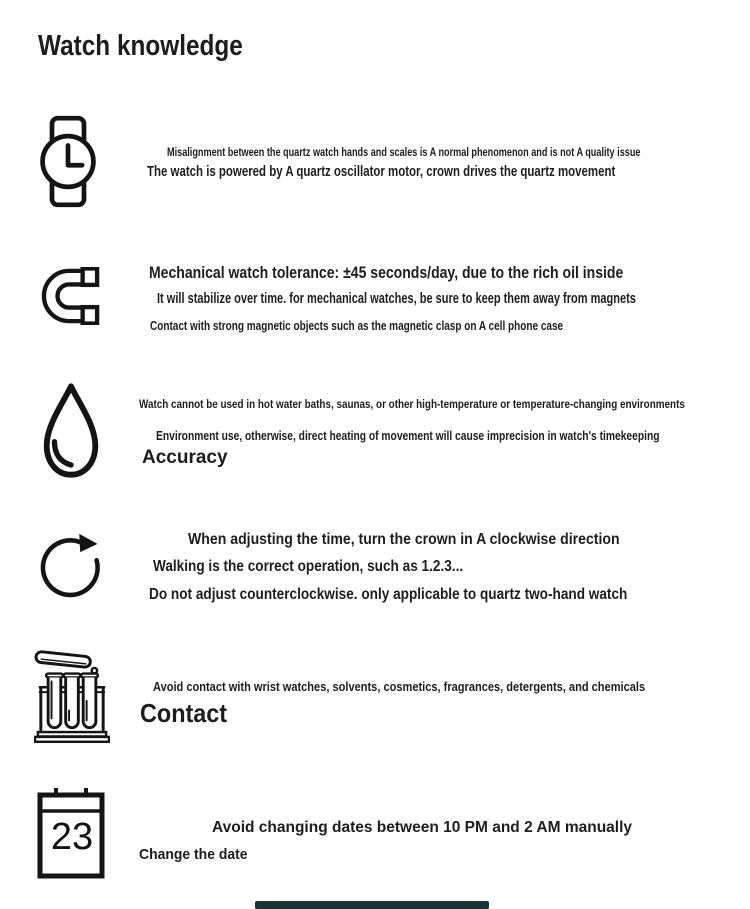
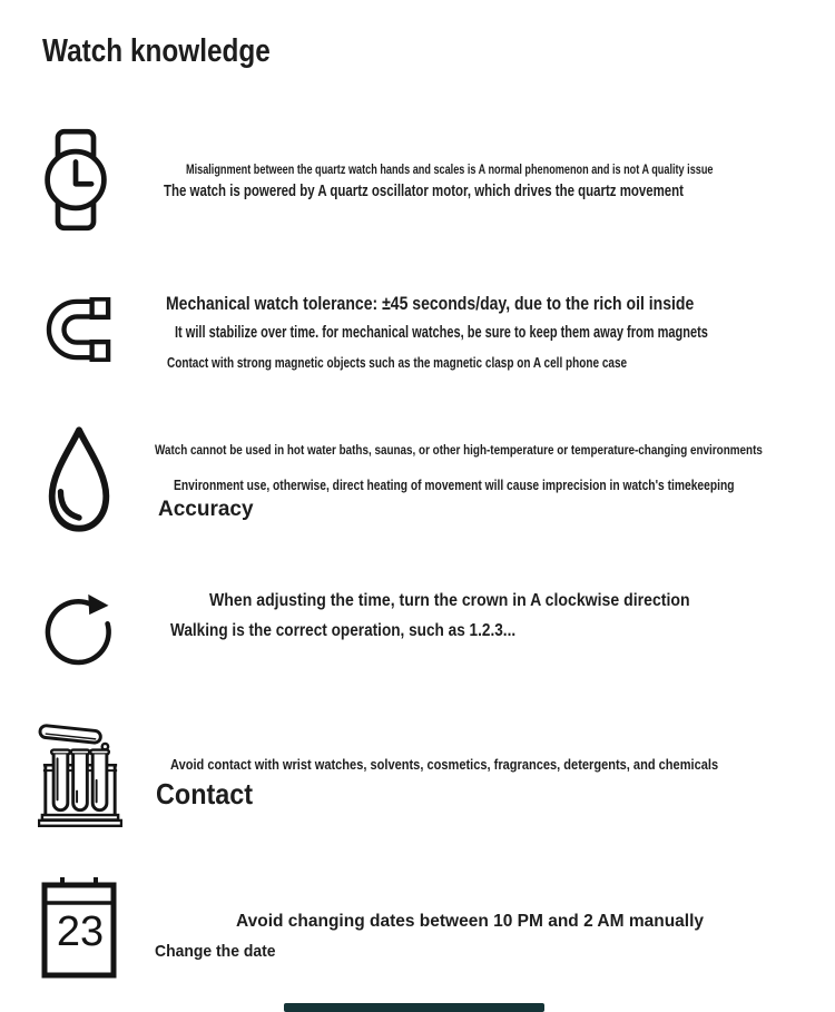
  Watch knowledge
  Misalignment between the quartz watch hands and scales is A normal phenomenon and is not A quality issue
- The watch is powered by A quartz oscillator motor, crown drives the quartz movement
+ The watch is powered by A quartz oscillator motor, which drives the quartz movement
  Mechanical watch tolerance: ±45 seconds/day, due to the rich oil inside
  It will stabilize over time. for mechanical watches, be sure to keep them away from magnets
  Contact with strong magnetic objects such as the magnetic clasp on A cell phone case
  Watch cannot be used in hot water baths, saunas, or other high-temperature or temperature-changing environments
  Environment use, otherwise, direct heating of movement will cause imprecision in watch's timekeeping
  Accuracy
  When adjusting the time, turn the crown in A clockwise direction
  Walking is the correct operation, such as 1.2.3...
- Do not adjust counterclockwise. only applicable to quartz two-hand watch
  Avoid contact with wrist watches, solvents, cosmetics, fragrances, detergents, and chemicals
  Contact
  23
  Avoid changing dates between 10 PM and 2 AM manually
  Change the date
